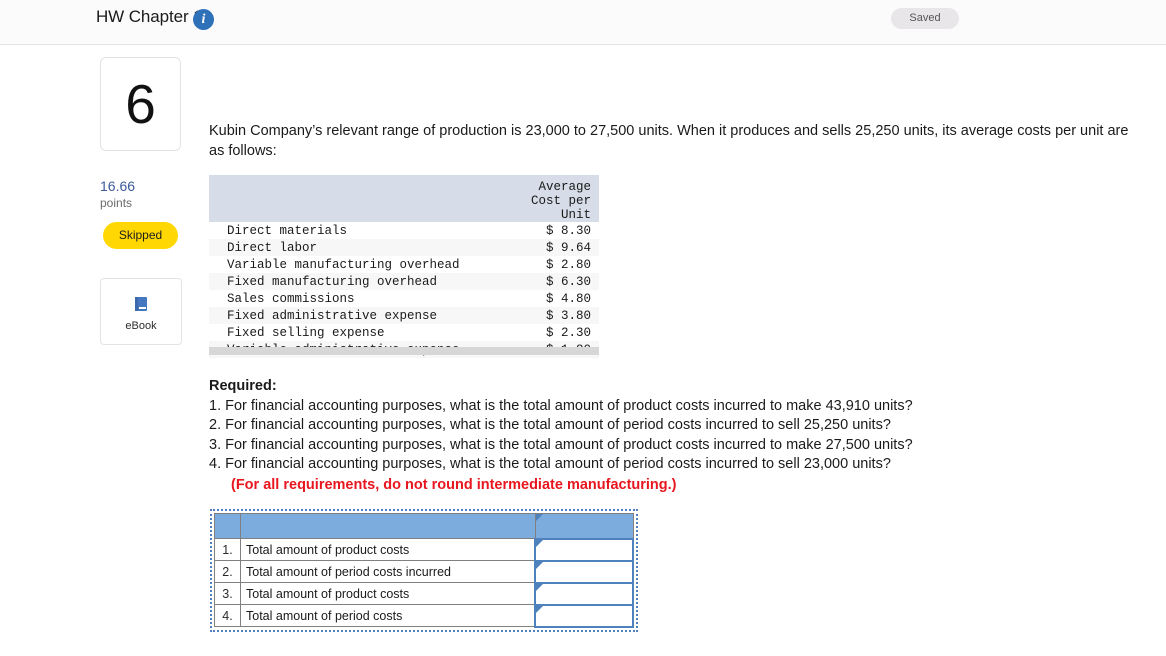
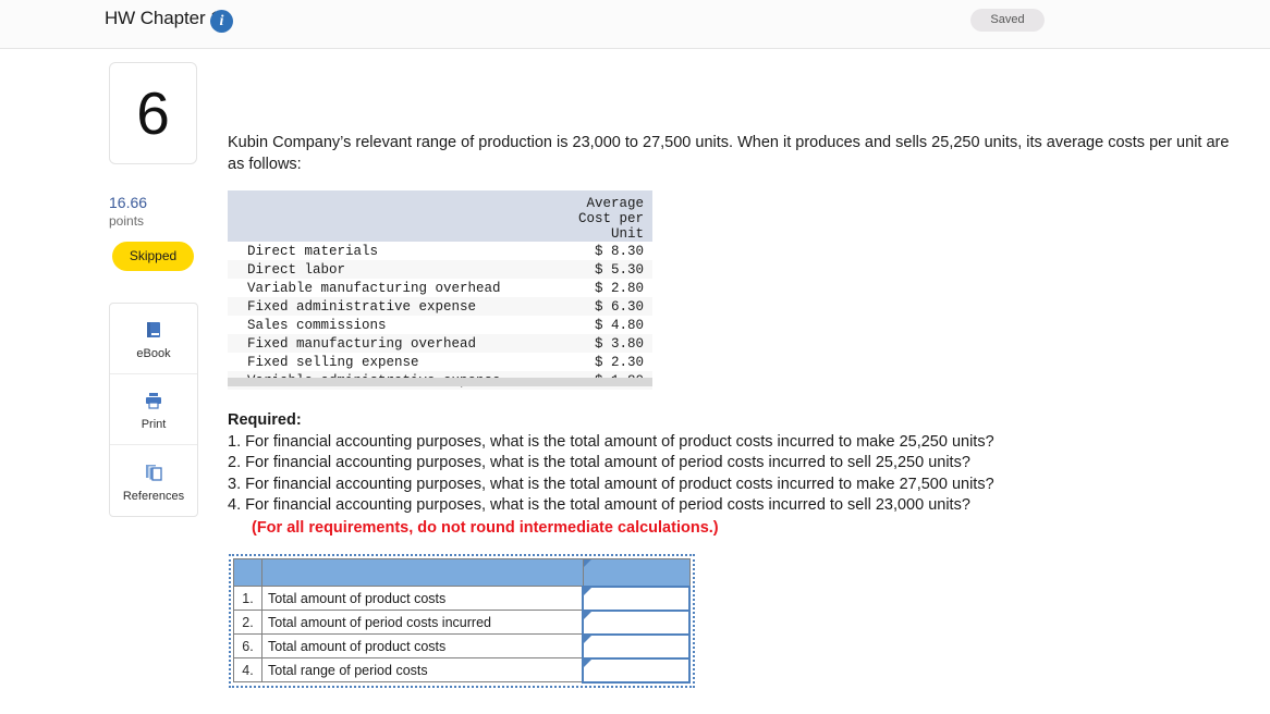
  HW Chapter
  i
  Saved
  6
  16.66
  points
  Skipped
  eBook
+ Print
+ References
  Kubin Company’s relevant range of production is 23,000 to 27,500 units. When it produces and sells 25,250 units, its average costs per unit are as follows:
  	Average Cost per Unit
  Direct materials	$ 8.30
- Direct labor	$ 9.64
+ Direct labor	$ 5.30
  Variable manufacturing overhead	$ 2.80
- Fixed manufacturing overhead	$ 6.30
+ Fixed administrative expense	$ 6.30
  Sales commissions	$ 4.80
- Fixed administrative expense	$ 3.80
+ Fixed manufacturing overhead	$ 3.80
  Fixed selling expense	$ 2.30
  Required:
- 1. For financial accounting purposes, what is the total amount of product costs incurred to make 43,910 units?
+ 1. For financial accounting purposes, what is the total amount of product costs incurred to make 25,250 units?
  2. For financial accounting purposes, what is the total amount of period costs incurred to sell 25,250 units?
  3. For financial accounting purposes, what is the total amount of product costs incurred to make 27,500 units?
  4. For financial accounting purposes, what is the total amount of period costs incurred to sell 23,000 units?
- (For all requirements, do not round intermediate manufacturing.)
+ (For all requirements, do not round intermediate calculations.)
  1.	Total amount of product costs
  2.	Total amount of period costs incurred
- 3.	Total amount of product costs
+ 6.	Total amount of product costs
- 4.	Total amount of period costs
+ 4.	Total range of period costs
